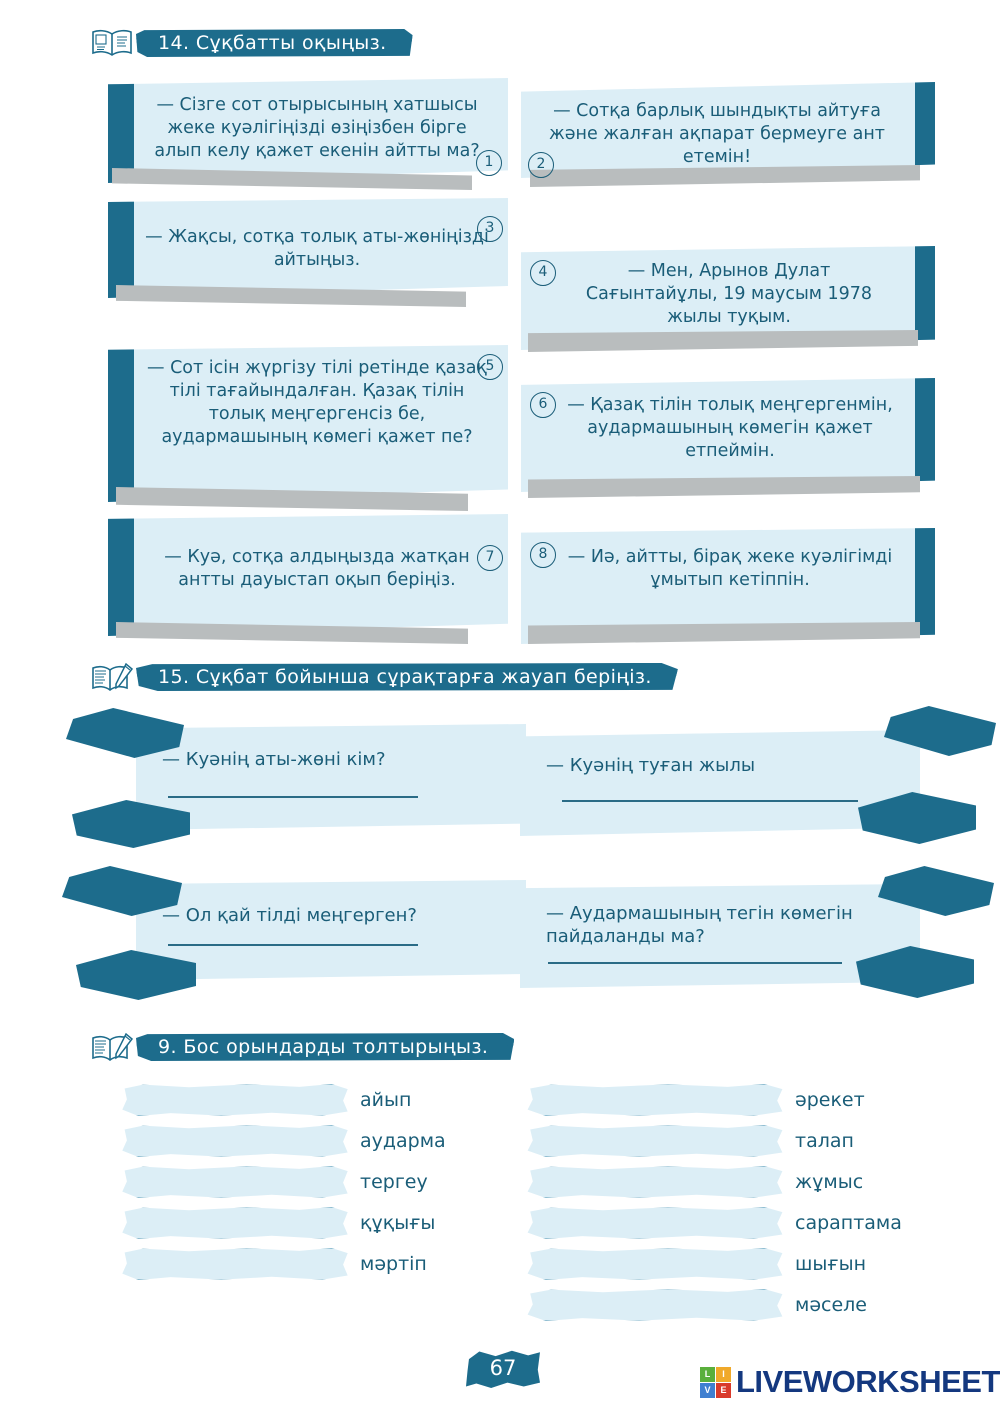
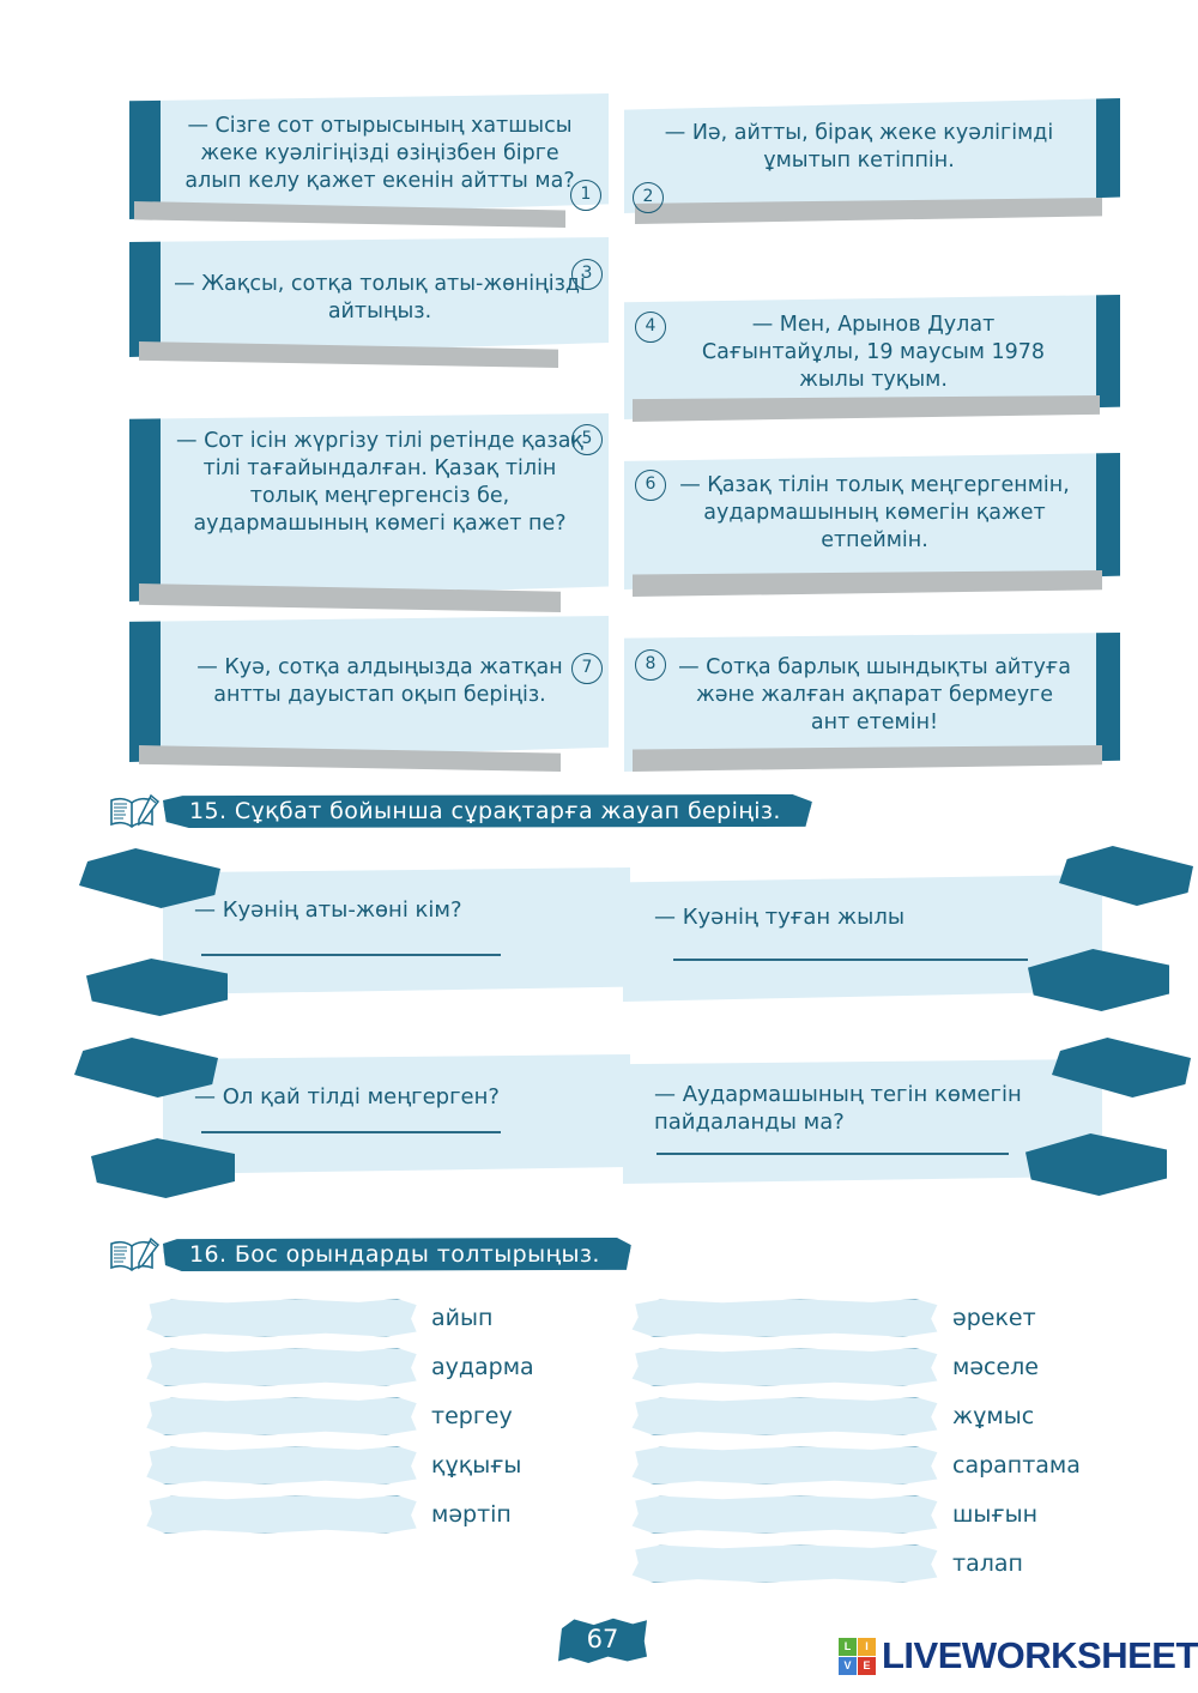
- 14. Сұқбатты оқыңыз.
  — Сізге сот отырысының хатшысы жеке куәлігіңізді өзіңізбен бірге алып келу қажет екенін айтты ма?
  1
- — Сотқа барлық шындықты айтуға және жалған ақпарат бермеуге ант етемін!
+ — Иә, айтты, бірақ жеке куәлігімді ұмытып кетіппін.
  2
  — Жақсы, сотқа толық аты-жөніңізді айтыңыз.
  3
  — Мен, Арынов Дулат Сағынтайұлы, 19 маусым 1978 жылы туқым.
  4
  — Сот ісін жүргізу тілі ретінде қазақ тілі тағайындалған. Қазақ тілін толық меңгергенсіз бе, аудармашының көмегі қажет пе?
  5
  — Қазақ тілін толық меңгергенмін, аудармашының көмегін қажет етпеймін.
  6
  — Куә, сотқа алдыңызда жатқан антты дауыстап оқып беріңіз.
  7
- — Иә, айтты, бірақ жеке куәлігімді ұмытып кетіппін.
+ — Сотқа барлық шындықты айтуға және жалған ақпарат бермеуге ант етемін!
  8
  15. Сұқбат бойынша сұрақтарға жауап беріңіз.
  — Куәнің аты-жөні кім?
  — Куәнің туған жылы
  — Ол қай тілді меңгерген?
  — Аудармашының тегін көмегін пайдаланды ма?
- 9. Бос орындарды толтырыңыз.
+ 16. Бос орындарды толтырыңыз.
  айып
  аударма
  тергеу
  құқығы
  мәртіп
  әрекет
- талап
+ мәселе
  жұмыс
  сараптама
  шығын
- мәселе
+ талап
  67
  L
  I
  V
  E
  LIVEWORKSHEET
